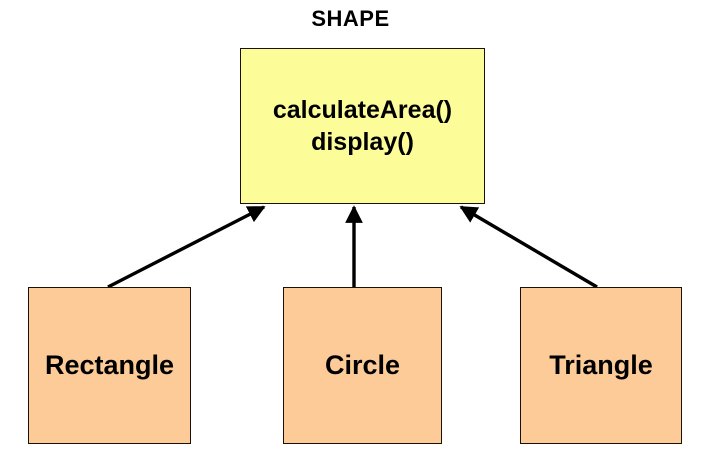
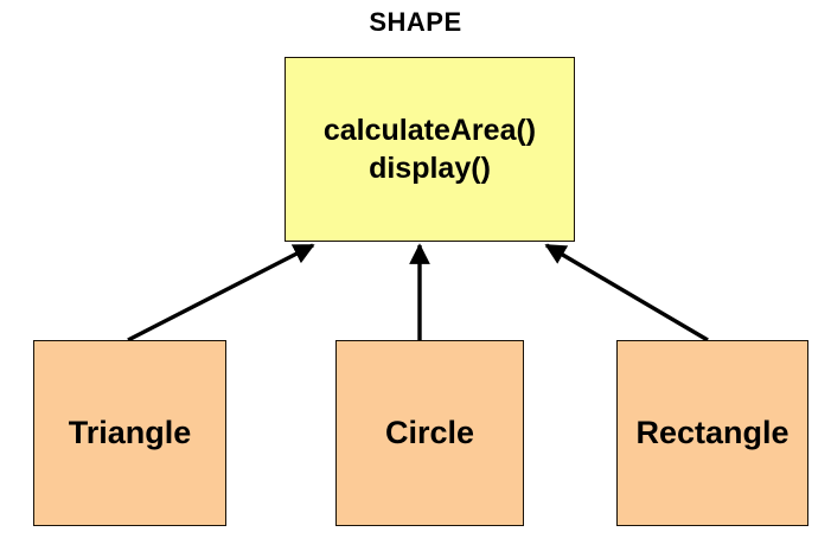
  SHAPE
  calculateArea()
  display()
- Rectangle
+ Triangle
  Circle
- Triangle
+ Rectangle
